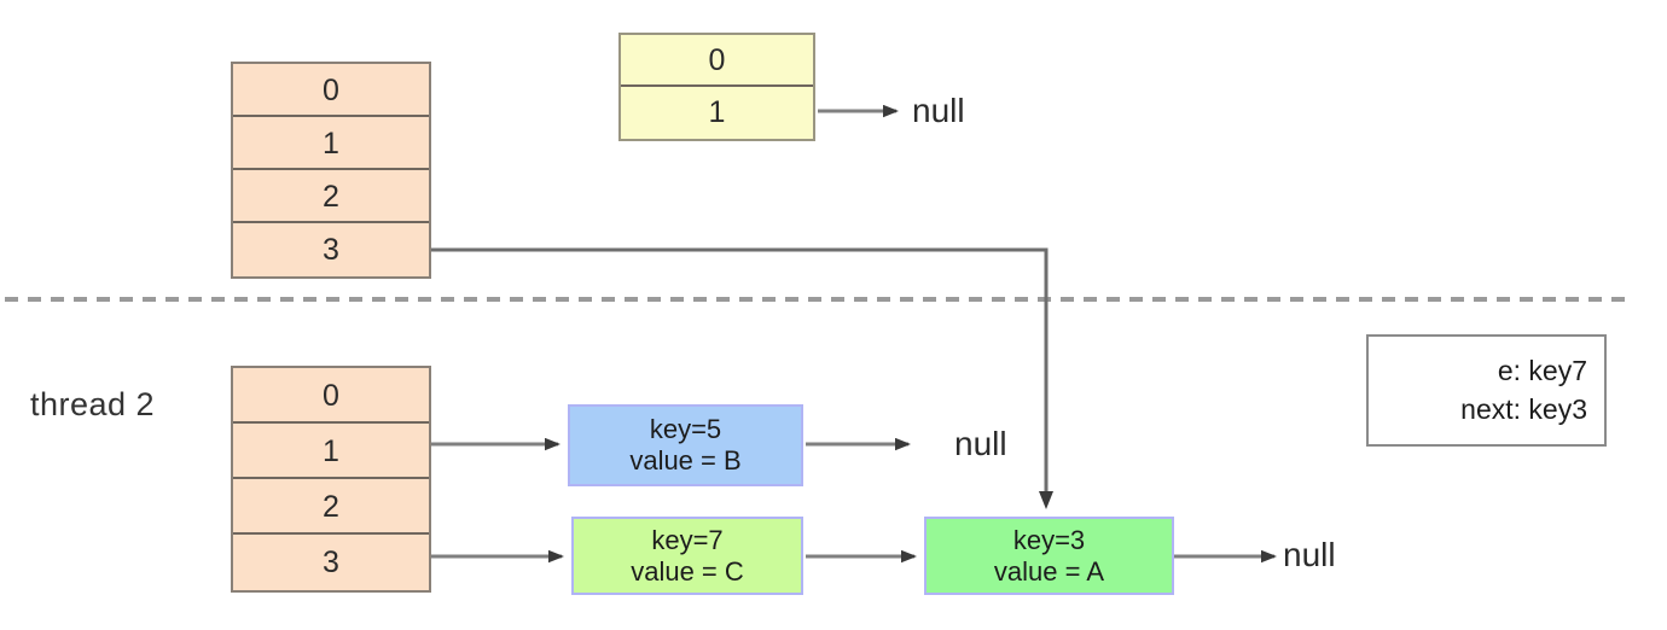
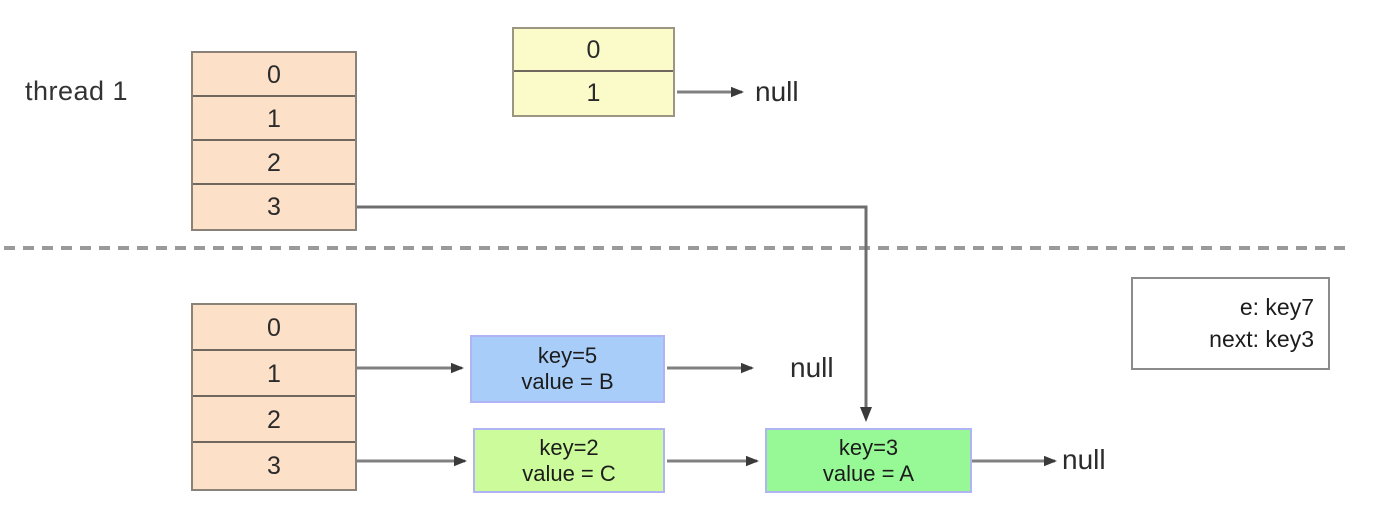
+ thread 1
  0
  1
  2
  3
  0
  1
  null
- thread 2
  0
  1
  2
  3
  key=5
  value = B
  null
- key=7
+ key=2
  value = C
  key=3
  value = A
  null
  e: key7
  next: key3
